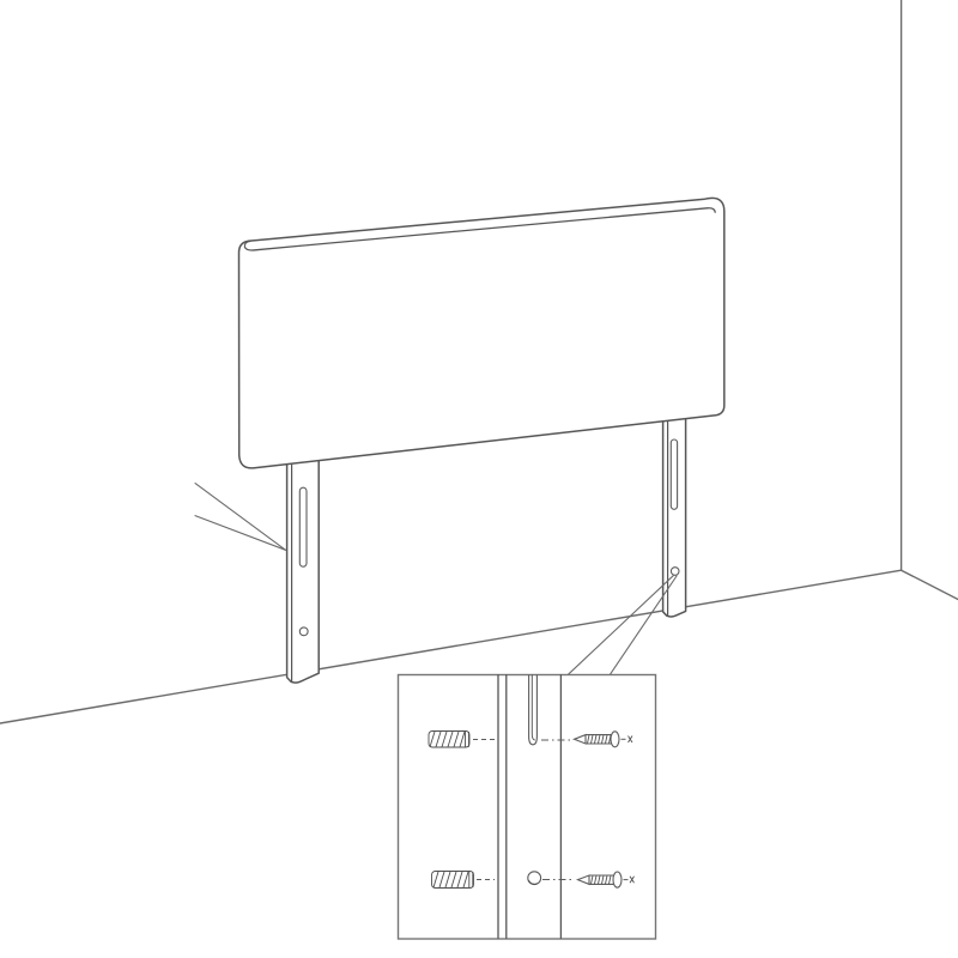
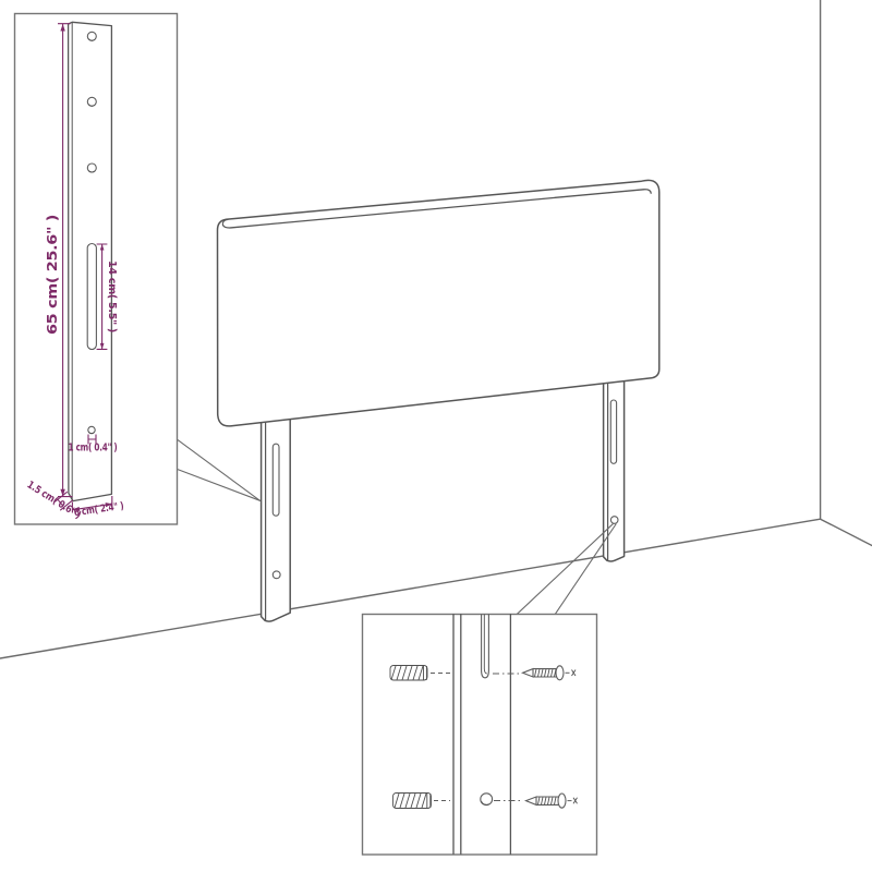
+ 1 cm( 0.4" )
